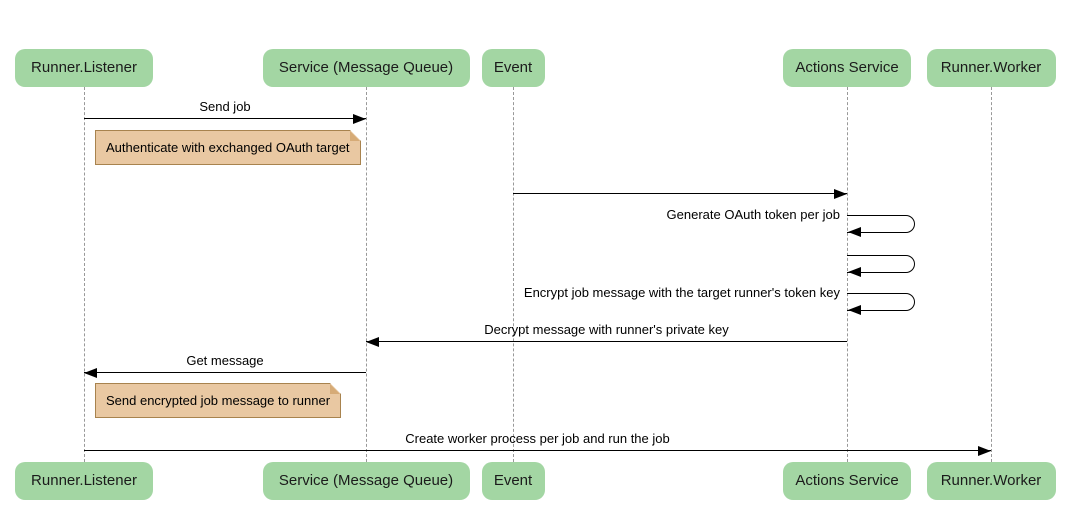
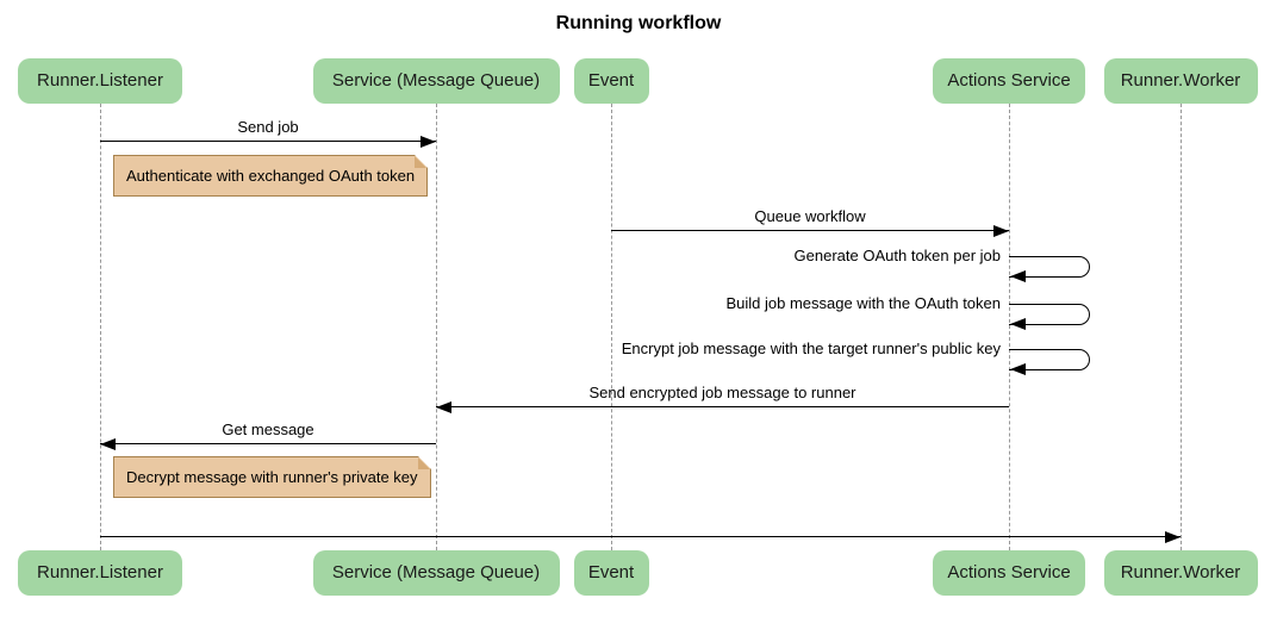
+ Running workflow
  Runner.Listener
  Runner.Listener
  Service (Message Queue)
  Service (Message Queue)
  Event
  Event
  Actions Service
  Actions Service
  Runner.Worker
  Runner.Worker
  Send job
- Authenticate with exchanged OAuth target
+ Authenticate with exchanged OAuth token
+ Queue workflow
  Generate OAuth token per job
+ Build job message with the OAuth token
- Encrypt job message with the target runner's token key
+ Encrypt job message with the target runner's public key
- Decrypt message with runner's private key
+ Send encrypted job message to runner
  Get message
- Send encrypted job message to runner
+ Decrypt message with runner's private key
- Create worker process per job and run the job
